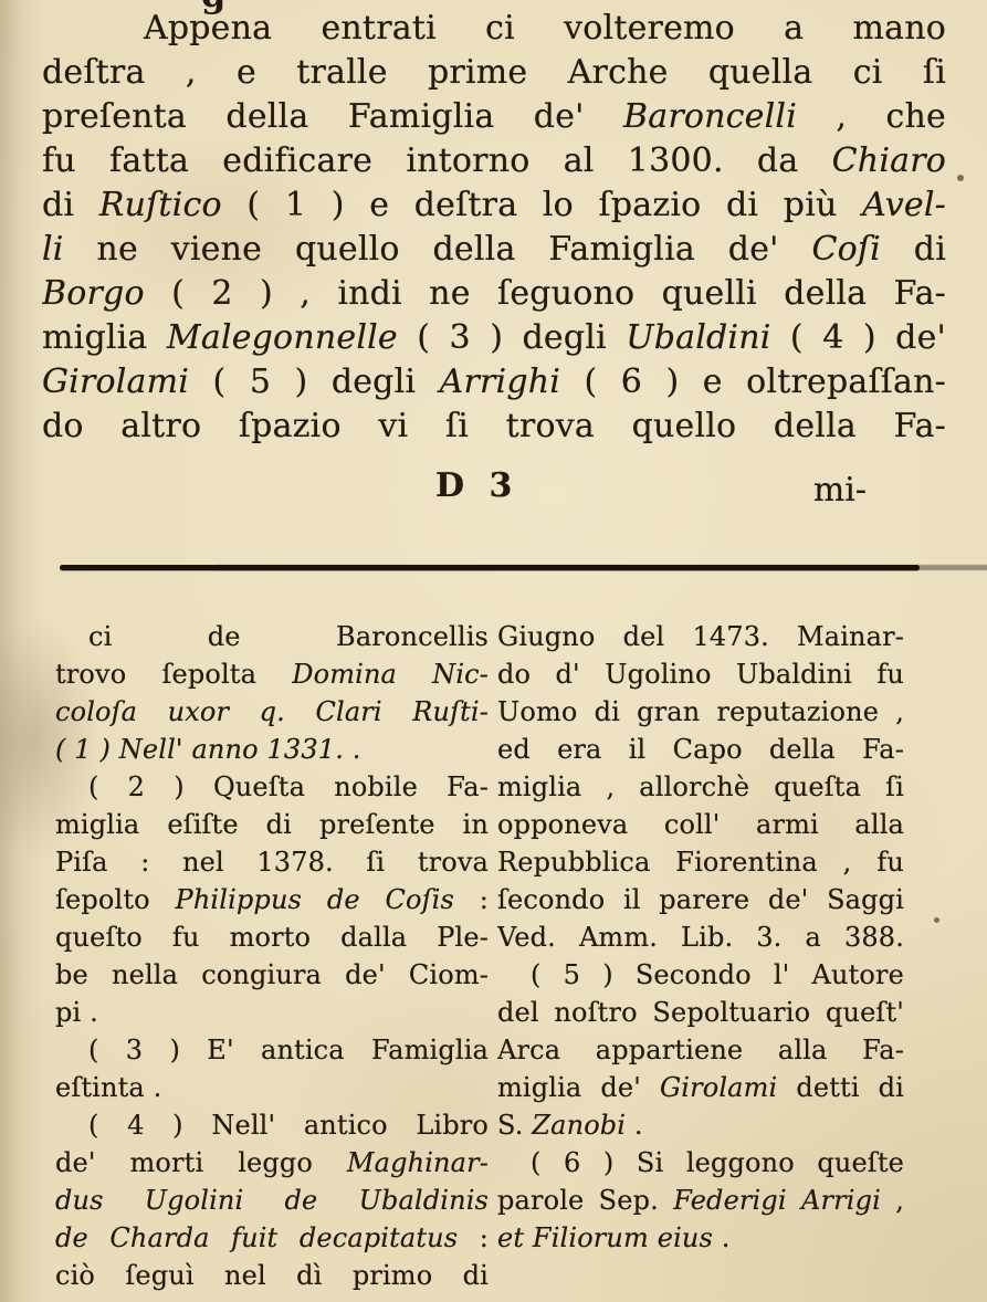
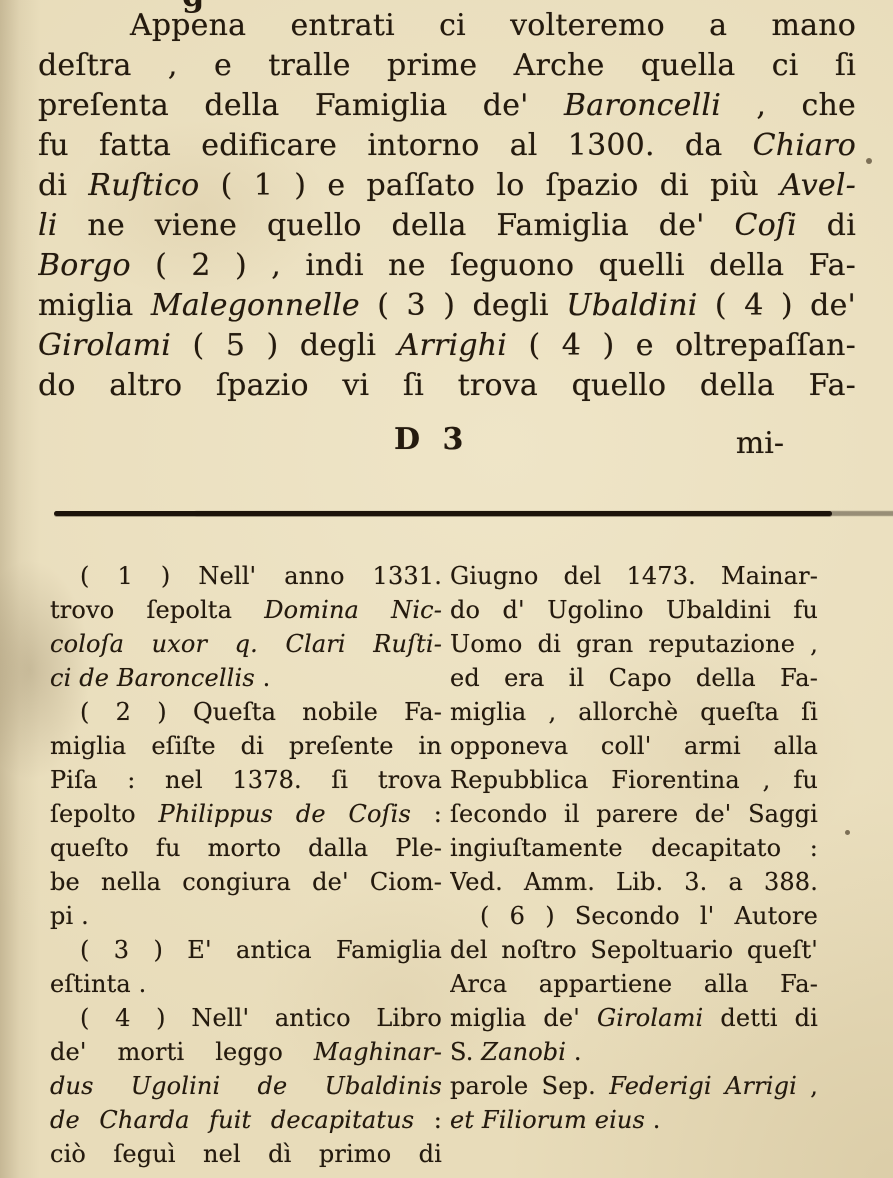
  Appena entrati ci volteremo a mano
  deſtra , e tralle prime Arche quella ci ſi
  preſenta della Famiglia de' Baroncelli , che
  fu fatta edificare intorno al 1300. da Chiaro
- di Ruſtico ( 1 ) e deſtra lo ſpazio di più Avel-
+ di Ruſtico ( 1 ) e paſſato lo ſpazio di più Avel-
  li ne viene quello della Famiglia de' Coſi di
  Borgo ( 2 ) , indi ne ſeguono quelli della Fa-
  miglia Malegonnelle ( 3 ) degli Ubaldini ( 4 ) de'
- Girolami ( 5 ) degli Arrighi ( 6 ) e oltrepaſſan-
+ Girolami ( 5 ) degli Arrighi ( 4 ) e oltrepaſſan-
  do altro ſpazio vi ſi trova quello della Fa-
  D 3
  mi-
- ci de Baroncellis
+ ( 1 ) Nell' anno 1331.
  trovo ſepolta Domina Nic-
  coloſa uxor q. Clari Ruſti-
- ( 1 ) Nell' anno 1331. .
+ ci de Baroncellis .
  ( 2 ) Queſta nobile Fa-
  miglia eſiſte di preſente in
  Piſa : nel 1378. ſi trova
  ſepolto Philippus de Coſis :
  queſto fu morto dalla Ple-
  be nella congiura de' Ciom-
  pi .
  ( 3 ) E' antica Famiglia
  eſtinta .
  ( 4 ) Nell' antico Libro
  de' morti leggo Maghinar-
  dus Ugolini de Ubaldinis
  de Charda fuit decapitatus :
  ciò ſeguì nel dì primo di
  Giugno del 1473. Mainar-
  do d' Ugolino Ubaldini fu
  Uomo di gran reputazione ,
  ed era il Capo della Fa-
  miglia , allorchè queſta ſi
  opponeva coll' armi alla
  Repubblica Fiorentina , fu
  ſecondo il parere de' Saggi
+ ingiuſtamente decapitato :
  Ved. Amm. Lib. 3. a 388.
- ( 5 ) Secondo l' Autore
+ ( 6 ) Secondo l' Autore
  del noſtro Sepoltuario queſt'
  Arca appartiene alla Fa-
  miglia de' Girolami detti di
  S. Zanobi .
- ( 6 ) Si leggono queſte
  parole Sep. Federigi Arrigi ,
  et Filiorum eius .
